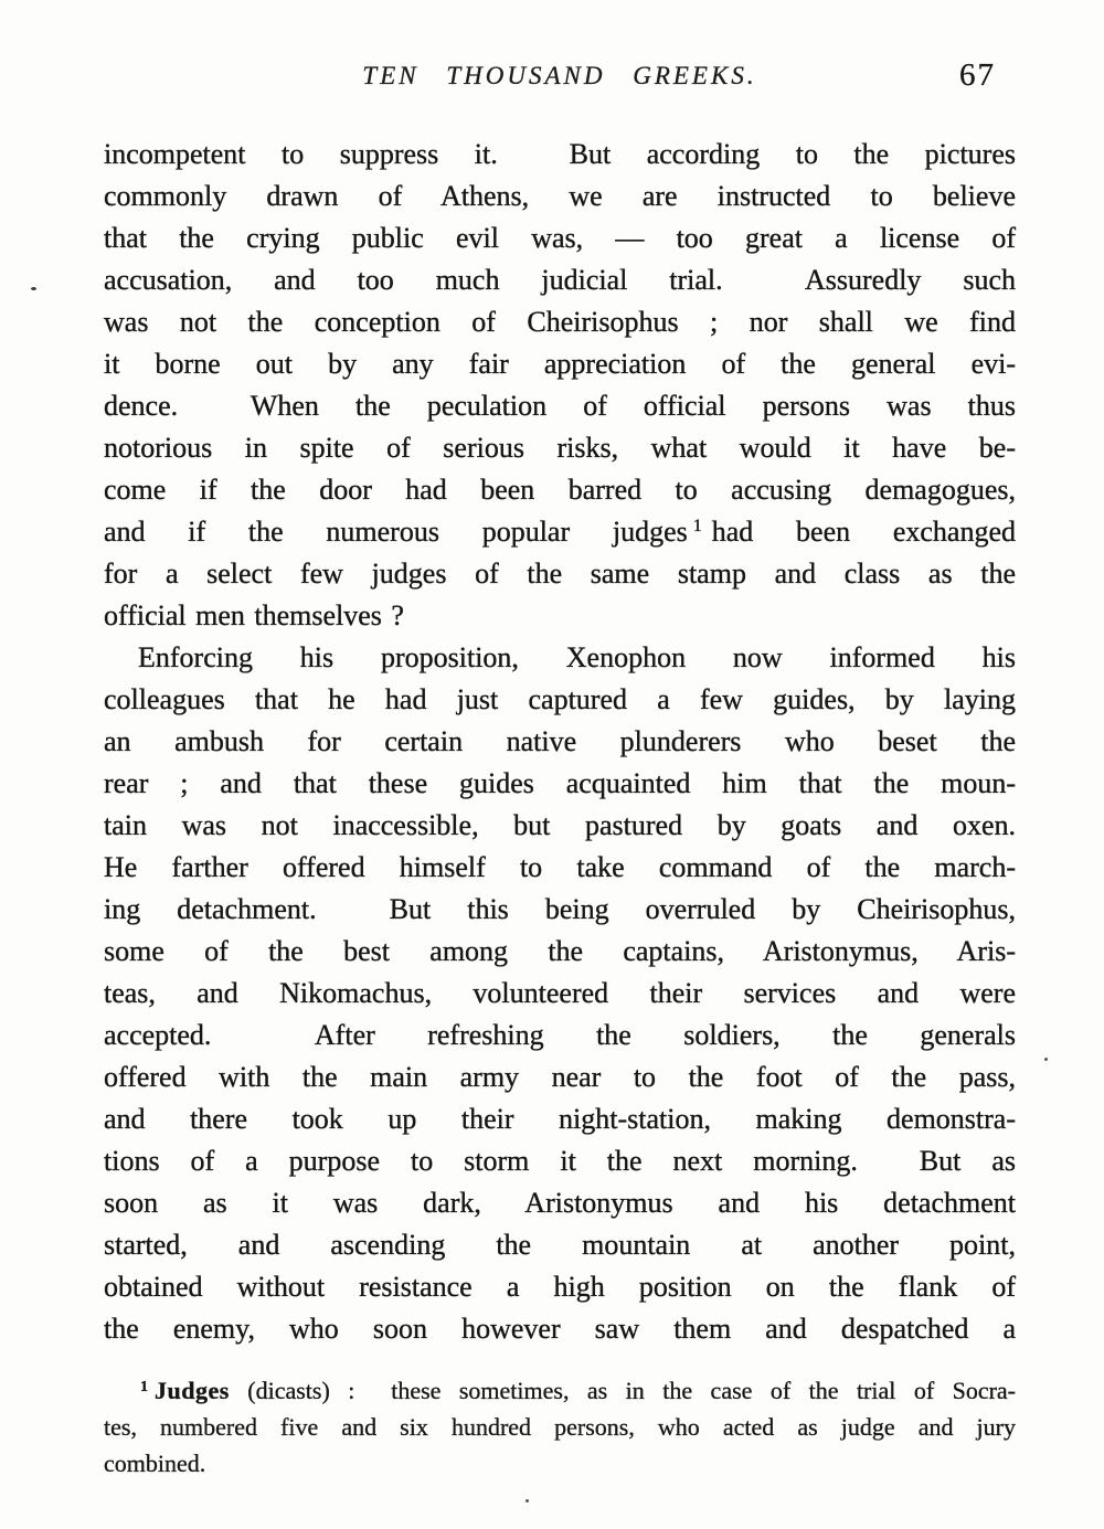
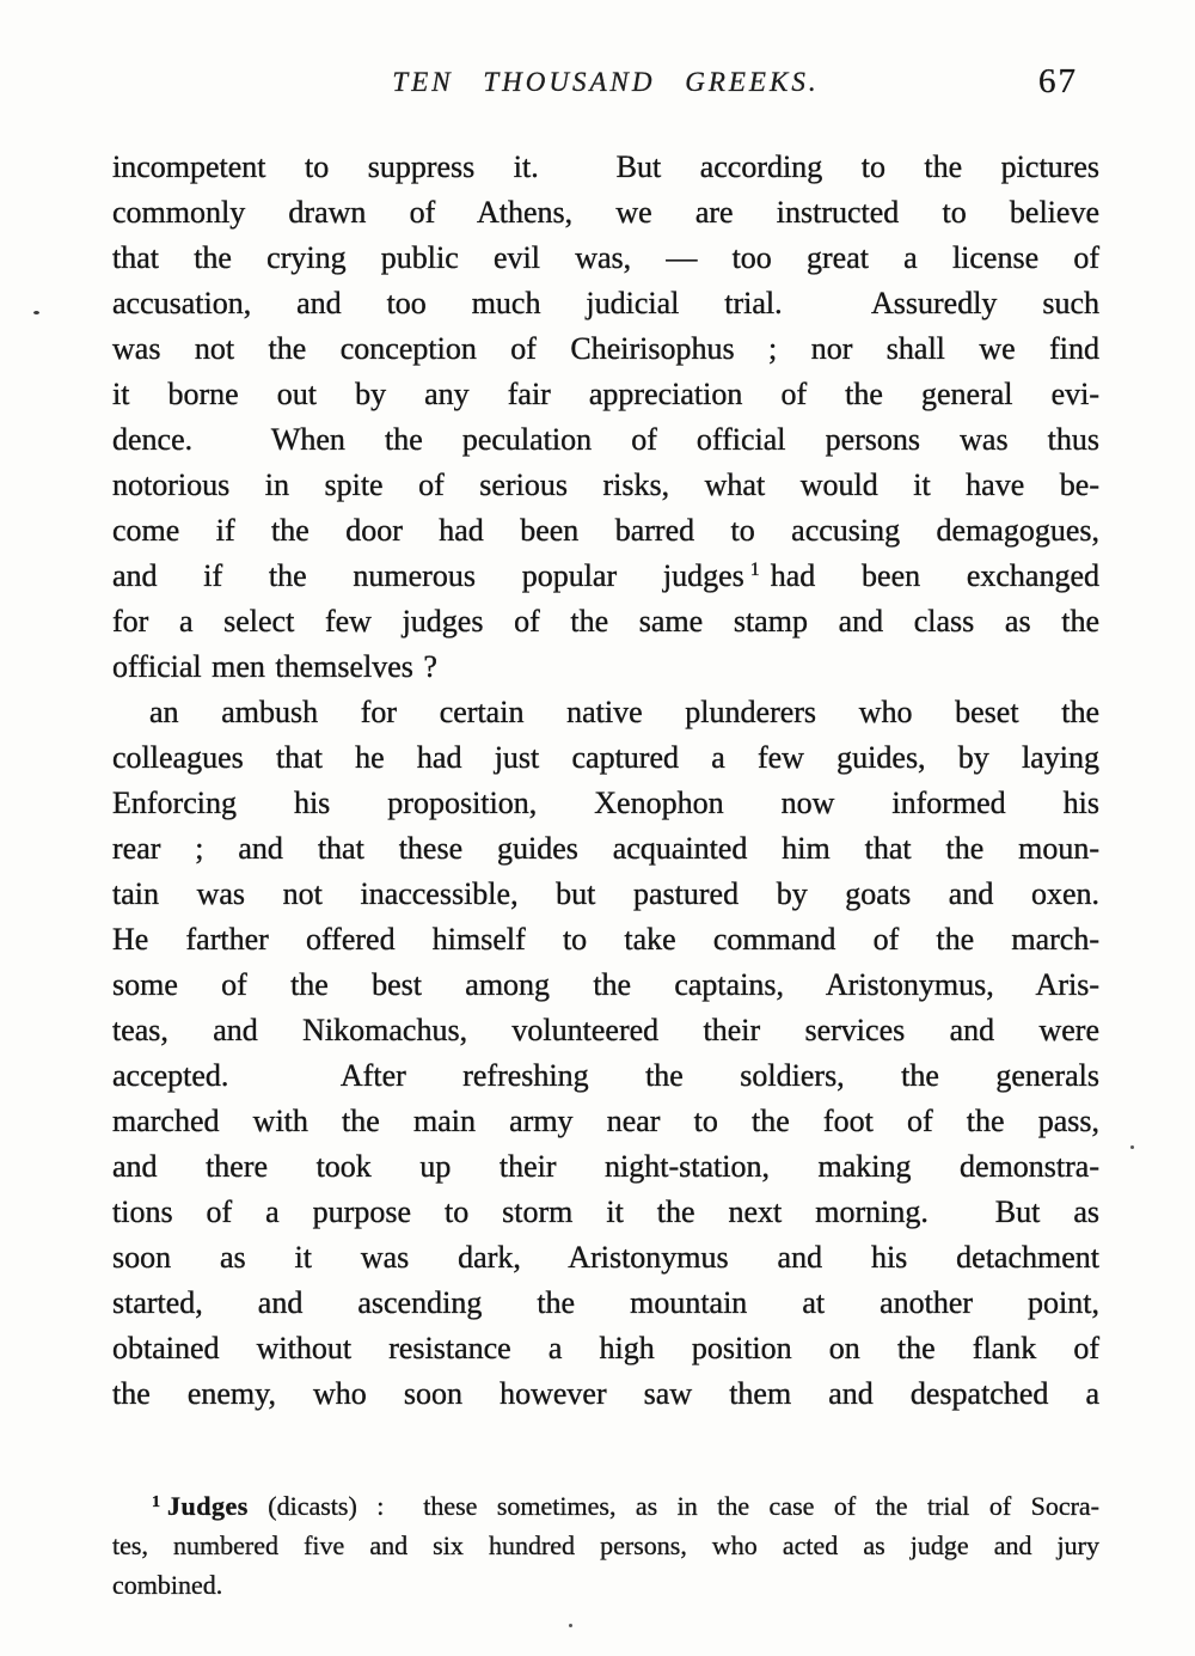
  TEN THOUSAND GREEKS.
  67
  incompetent to suppress it. But according to the pictures
  commonly drawn of Athens, we are instructed to believe
  that the crying public evil was, — too great a license of
  accusation, and too much judicial trial. Assuredly such
  was not the conception of Cheirisophus ; nor shall we find
  it borne out by any fair appreciation of the general evi-
  dence. When the peculation of official persons was thus
  notorious in spite of serious risks, what would it have be-
  come if the door had been barred to accusing demagogues,
  and if the numerous popular judges 1 had been exchanged
  for a select few judges of the same stamp and class as the
  official men themselves ?
- Enforcing his proposition, Xenophon now informed his
+ an ambush for certain native plunderers who beset the
  colleagues that he had just captured a few guides, by laying
- an ambush for certain native plunderers who beset the
+ Enforcing his proposition, Xenophon now informed his
  rear ; and that these guides acquainted him that the moun-
  tain was not inaccessible, but pastured by goats and oxen.
  He farther offered himself to take command of the march-
- ing detachment. But this being overruled by Cheirisophus,
  some of the best among the captains, Aristonymus, Aris-
  teas, and Nikomachus, volunteered their services and were
  accepted. After refreshing the soldiers, the generals
- offered with the main army near to the foot of the pass,
+ marched with the main army near to the foot of the pass,
  and there took up their night-station, making demonstra-
  tions of a purpose to storm it the next morning. But as
  soon as it was dark, Aristonymus and his detachment
  started, and ascending the mountain at another point,
  obtained without resistance a high position on the flank of
  the enemy, who soon however saw them and despatched a
  1 Judges (dicasts) : these sometimes, as in the case of the trial of Socra-
  tes, numbered five and six hundred persons, who acted as judge and jury
  combined.
